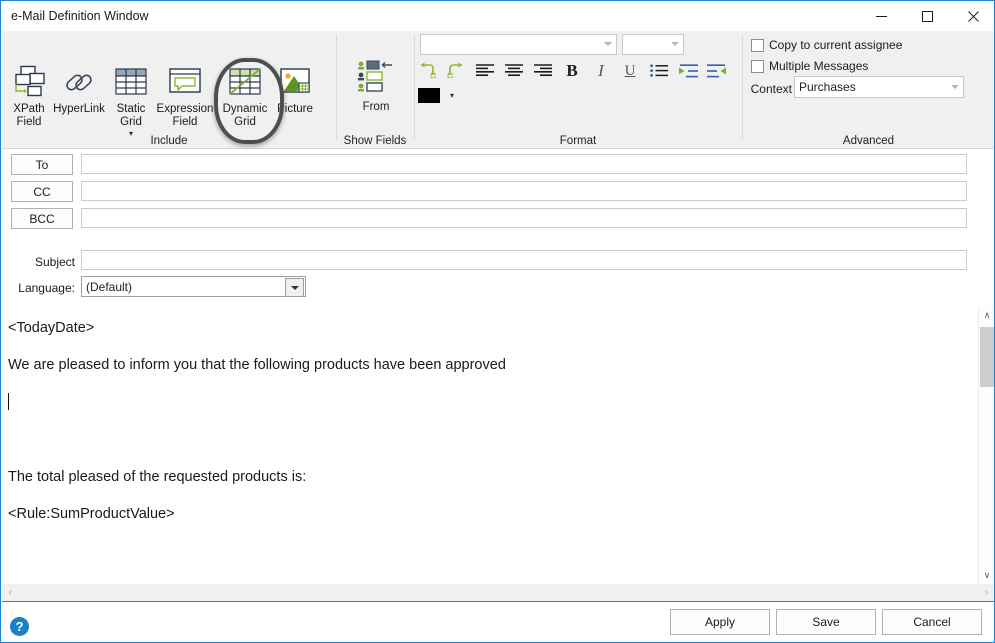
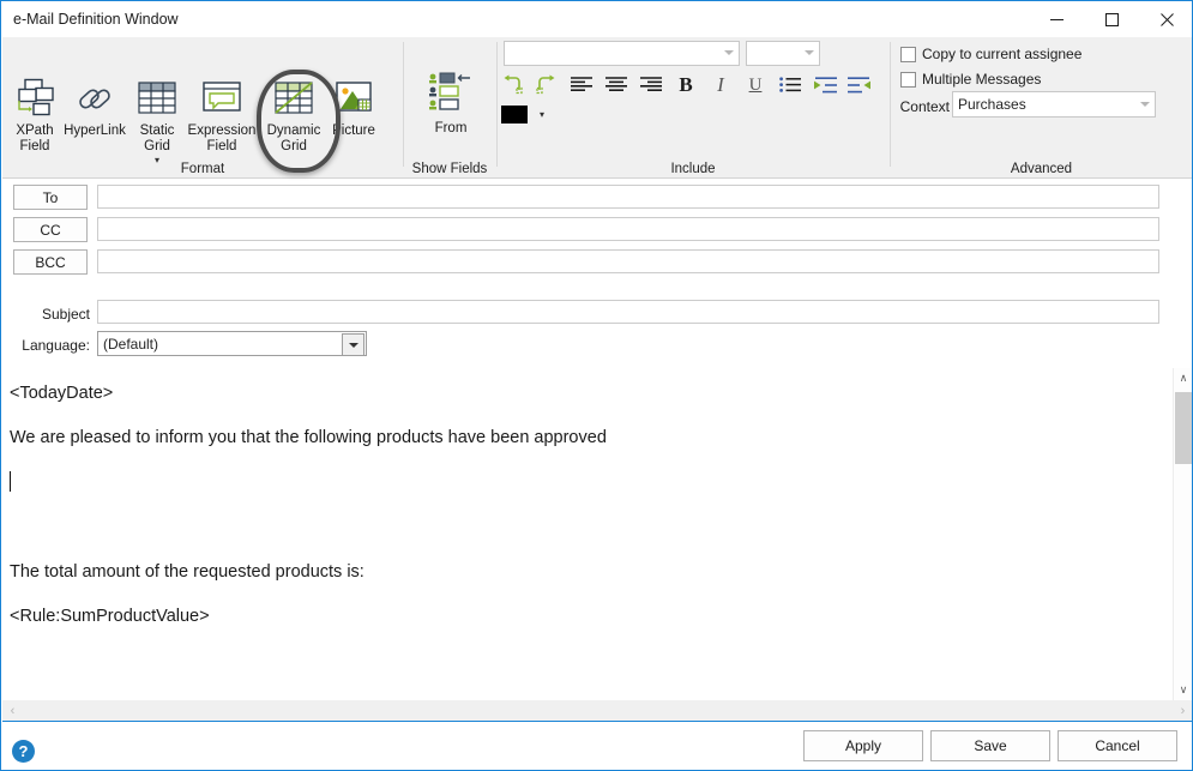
  e-Mail Definition Window
  XPath
  Field
  HyperLink
  Static
  Grid
  ▾
  Expression
  Field
  Dynamic
  Grid
  Picture
- Include
+ Format
  From
  Show Fields
  B
  I
  U
  ▾
- Format
+ Include
  Copy to current assignee
  Multiple Messages
  Context
  Purchases
  Advanced
  To
  CC
  BCC
  Subject
  Language:
  (Default)
  <TodayDate>
  We are pleased to inform you that the following products have been approved
- The total pleased of the requested products is:
+ The total amount of the requested products is:
  <Rule:SumProductValue>
  ∧
  ∨
  ‹
  ›
  Apply
  Save
  Cancel
  ?
